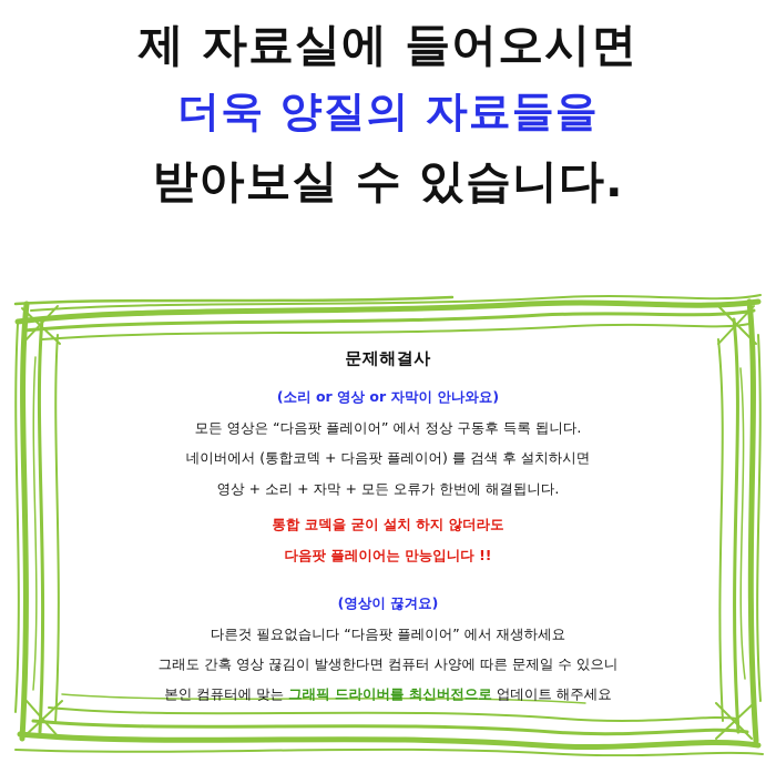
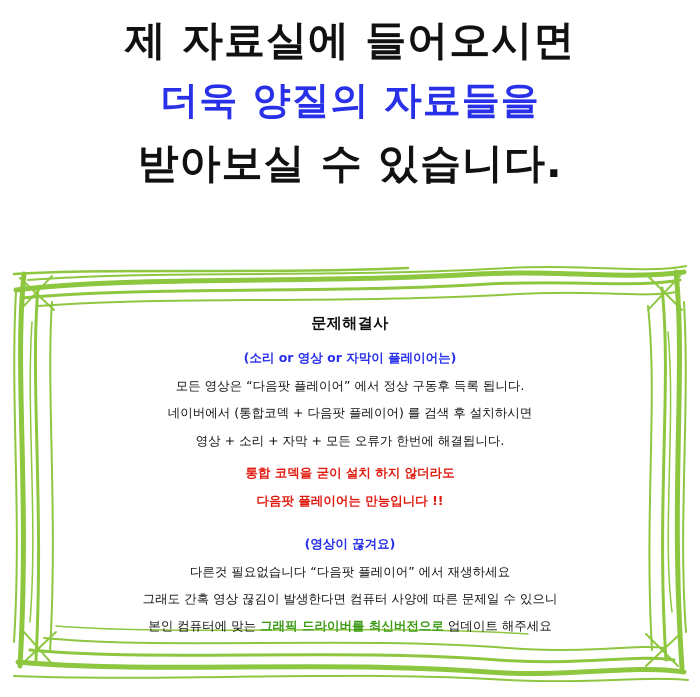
  제 자료실에 들어오시면
  더욱 양질의 자료들을
  받아보실 수 있습니다.
  문제해결사
- (소리 or 영상 or 자막이 안나와요)
+ (소리 or 영상 or 자막이 플레이어는)
  모든 영상은 “다음팟 플레이어” 에서 정상 구동후 득록 됩니다.
  네이버에서 (통합코덱 + 다음팟 플레이어) 를 검색 후 설치하시면
  영상 + 소리 + 자막 + 모든 오류가 한번에 해결됩니다.
  통합 코덱을 굳이 설치 하지 않더라도
  다음팟 플레이어는 만능입니다 !!
  (영상이 끊겨요)
  다른것 필요없습니다 “다음팟 플레이어” 에서 재생하세요
  그래도 간혹 영상 끊김이 발생한다면 컴퓨터 사양에 따른 문제일 수 있으니
  본인 컴퓨터에 맞는 그래픽 드라이버를 최신버전으로 업데이트 해주세요
